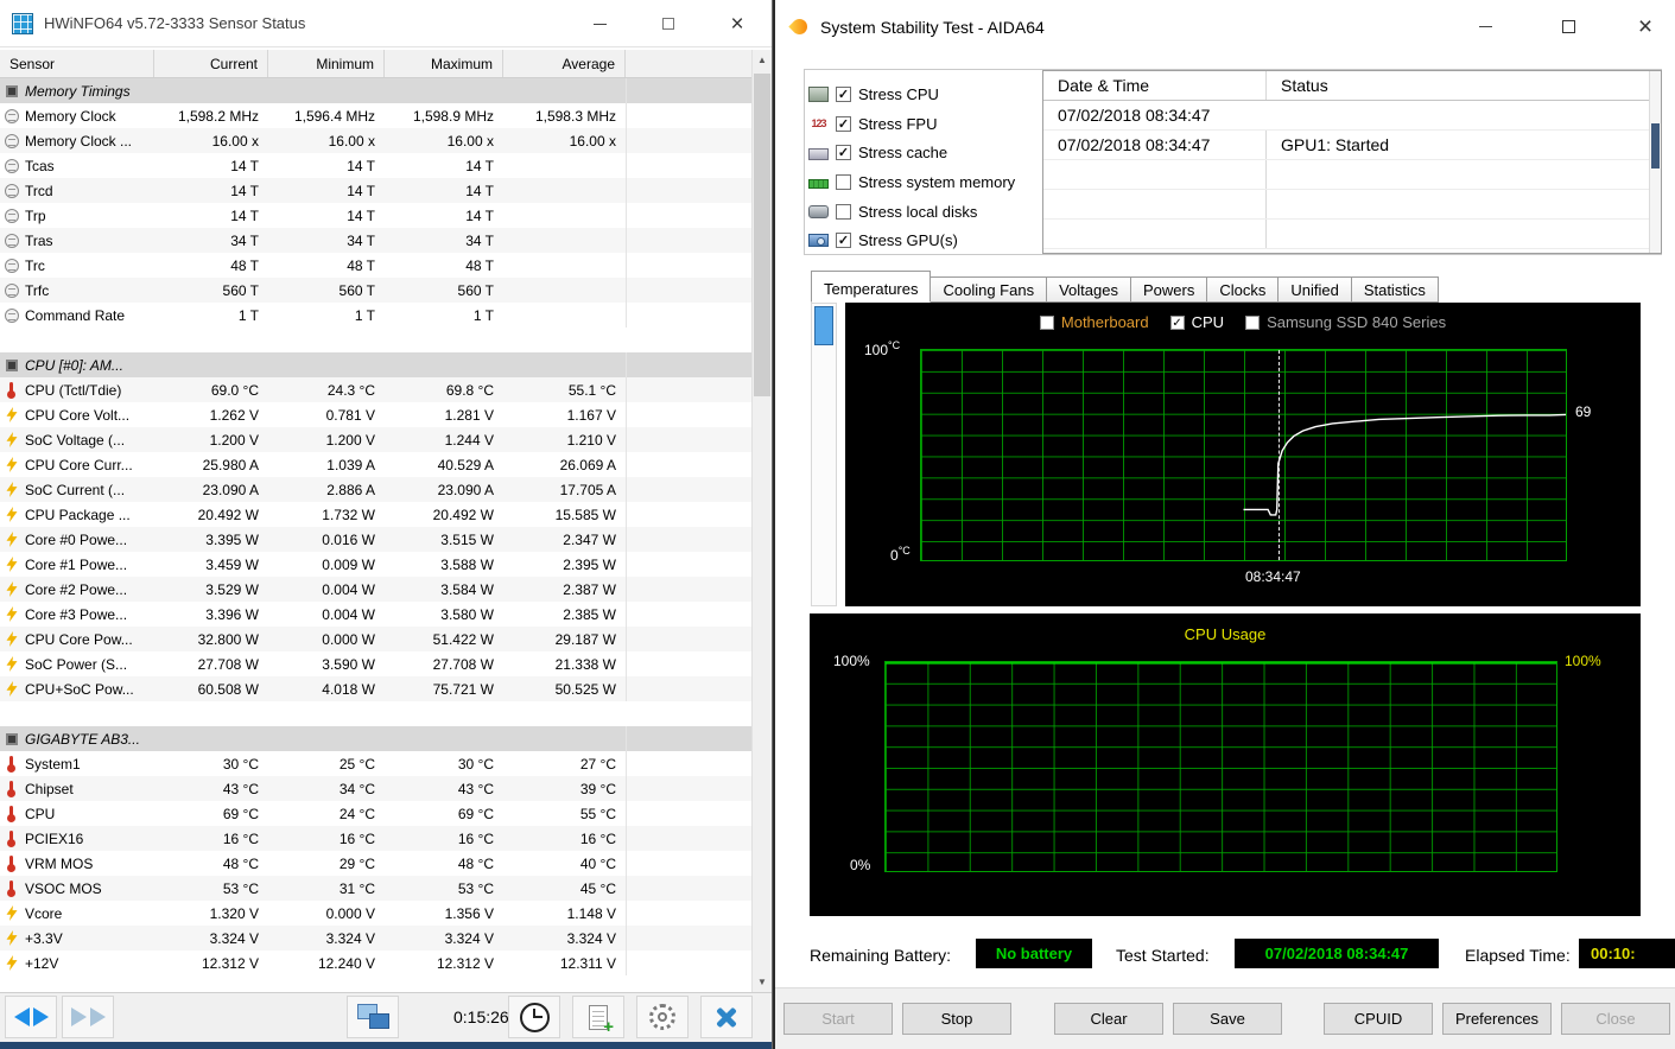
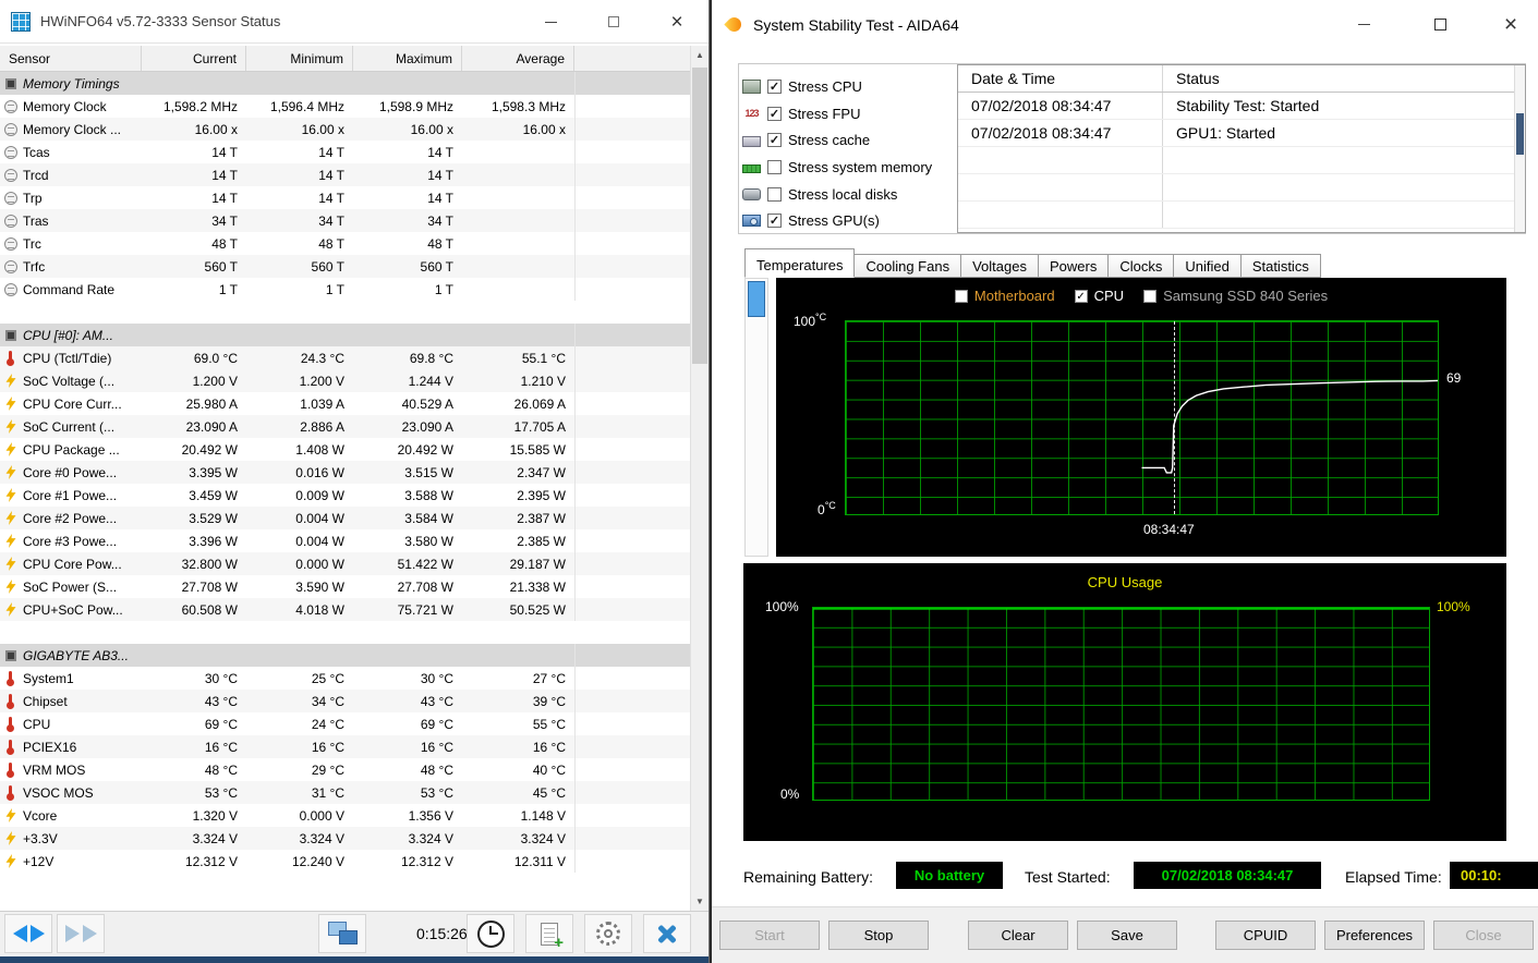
  HWiNFO64 v5.72-3333 Sensor Status
  ×
  Sensor
  Current
  Minimum
  Maximum
  Average
  Memory Timings
  Memory Clock
  1,598.2 MHz
  1,596.4 MHz
  1,598.9 MHz
  1,598.3 MHz
  Memory Clock ...
  16.00 x
  16.00 x
  16.00 x
  16.00 x
  Tcas
  14 T
  14 T
  14 T
  Trcd
  14 T
  14 T
  14 T
  Trp
  14 T
  14 T
  14 T
  Tras
  34 T
  34 T
  34 T
  Trc
  48 T
  48 T
  48 T
  Trfc
  560 T
  560 T
  560 T
  Command Rate
  1 T
  1 T
  1 T
  CPU [#0]: AM...
  CPU (Tctl/Tdie)
  69.0 °C
  24.3 °C
  69.8 °C
  55.1 °C
- CPU Core Volt...
- 1.262 V
- 0.781 V
- 1.281 V
- 1.167 V
  SoC Voltage (...
  1.200 V
  1.200 V
  1.244 V
  1.210 V
  CPU Core Curr...
  25.980 A
  1.039 A
  40.529 A
  26.069 A
  SoC Current (...
  23.090 A
  2.886 A
  23.090 A
  17.705 A
  CPU Package ...
  20.492 W
- 1.732 W
+ 1.408 W
  20.492 W
  15.585 W
  Core #0 Powe...
  3.395 W
  0.016 W
  3.515 W
  2.347 W
  Core #1 Powe...
  3.459 W
  0.009 W
  3.588 W
  2.395 W
  Core #2 Powe...
  3.529 W
  0.004 W
  3.584 W
  2.387 W
  Core #3 Powe...
  3.396 W
  0.004 W
  3.580 W
  2.385 W
  CPU Core Pow...
  32.800 W
  0.000 W
  51.422 W
  29.187 W
  SoC Power (S...
  27.708 W
  3.590 W
  27.708 W
  21.338 W
  CPU+SoC Pow...
  60.508 W
  4.018 W
  75.721 W
  50.525 W
  GIGABYTE AB3...
  System1
  30 °C
  25 °C
  30 °C
  27 °C
  Chipset
  43 °C
  34 °C
  43 °C
  39 °C
  CPU
  69 °C
  24 °C
  69 °C
  55 °C
  PCIEX16
  16 °C
  16 °C
  16 °C
  16 °C
  VRM MOS
  48 °C
  29 °C
  48 °C
  40 °C
  VSOC MOS
  53 °C
  31 °C
  53 °C
  45 °C
  Vcore
  1.320 V
  0.000 V
  1.356 V
  1.148 V
  +3.3V
  3.324 V
  3.324 V
  3.324 V
  3.324 V
  +12V
  12.312 V
  12.240 V
  12.312 V
  12.311 V
  ▲
  ▼
  0:15:26
  System Stability Test - AIDA64
  ×
  ✓
  Stress CPU
  123
  ✓
  Stress FPU
  ✓
  Stress cache
  Stress system memory
  Stress local disks
  ✓
  Stress GPU(s)
  Date & Time
  Status
  07/02/2018 08:34:47
+ Stability Test: Started
  07/02/2018 08:34:47
  GPU1: Started
  Temperatures
  Cooling Fans
  Voltages
  Powers
  Clocks
  Unified
  Statistics
  Motherboard
  ✓
  CPU
  Samsung SSD 840 Series
  100°C
  0°C
  08:34:47
  69
  CPU Usage
  100%
  0%
  100%
  Remaining Battery:
  No battery
  Test Started:
  07/02/2018 08:34:47
  Elapsed Time:
  00:10:
  Start
  Stop
  Clear
  Save
  CPUID
  Preferences
  Close
